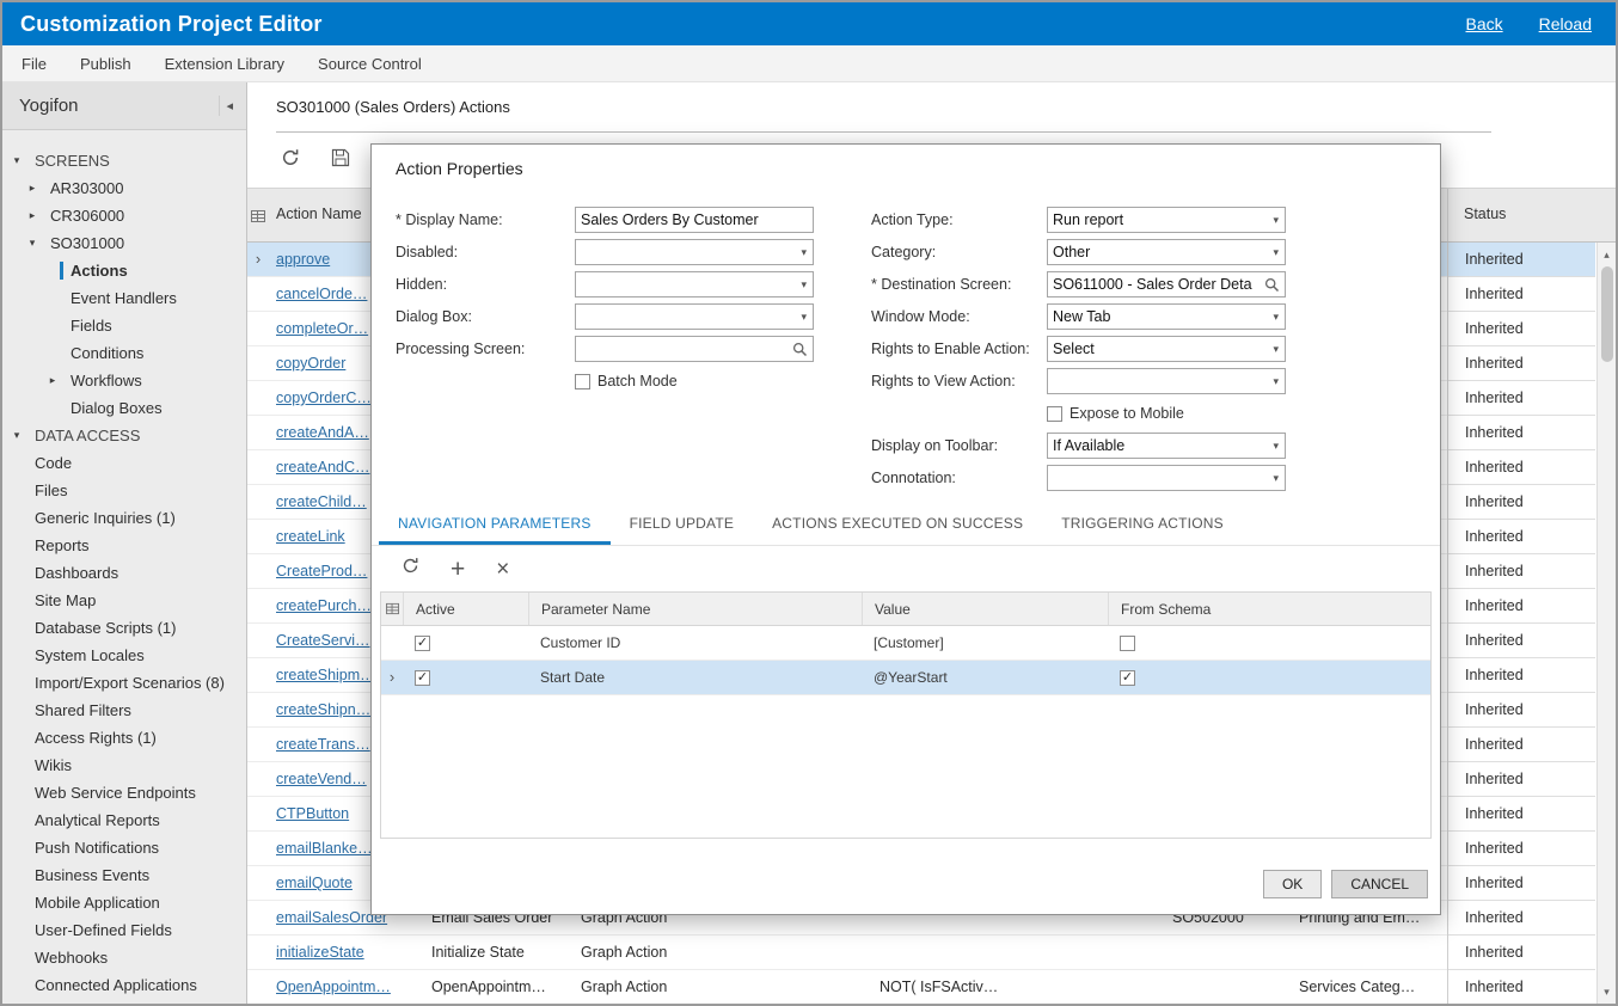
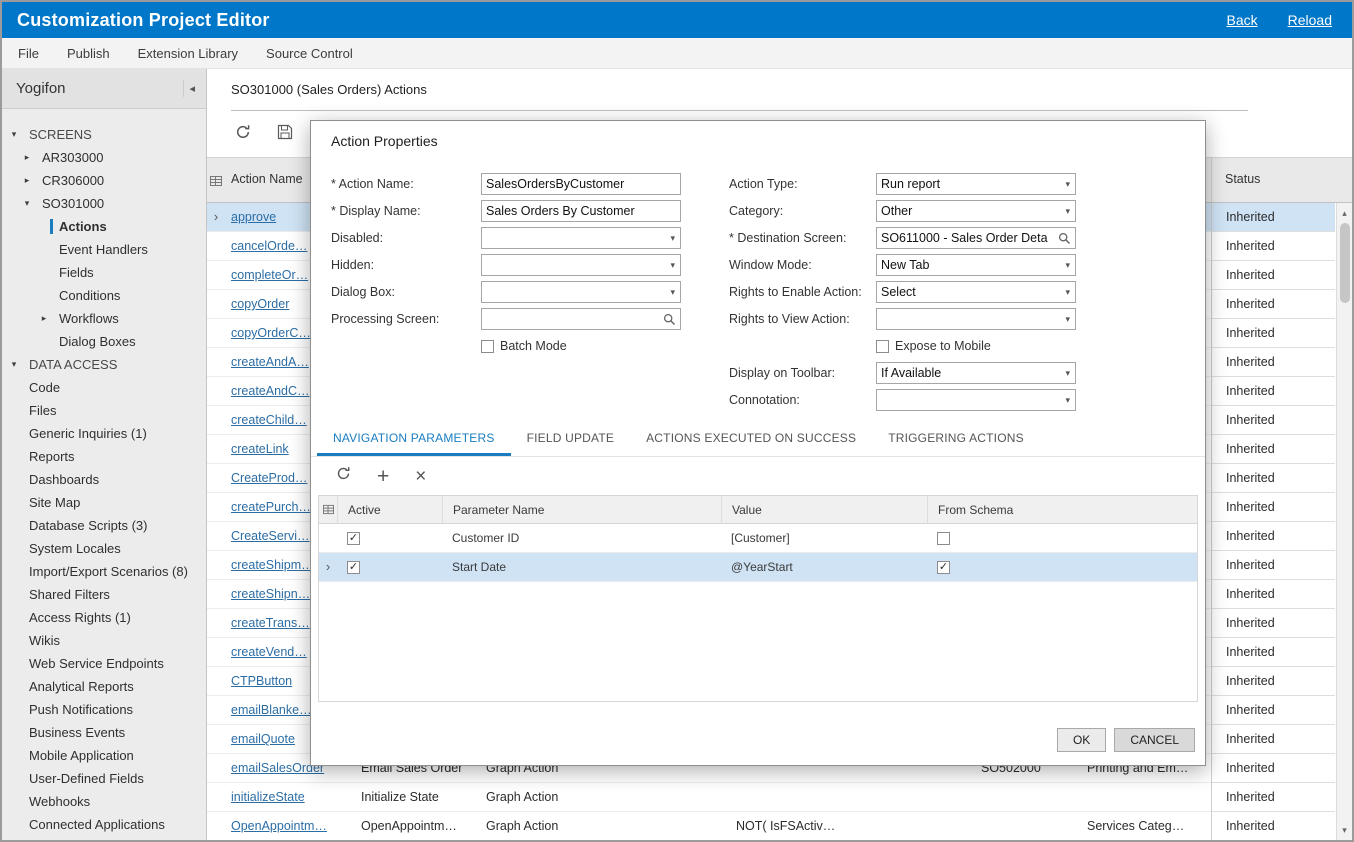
  Customization Project Editor
  Back
  Reload
  File
  Publish
  Extension Library
  Source Control
  Yogifon
  ◂
  ▾
  SCREENS
  ▸
  AR303000
  ▸
  CR306000
  ▾
  SO301000
  Actions
  Event Handlers
  Fields
  Conditions
  ▸
  Workflows
  Dialog Boxes
  ▾
  DATA ACCESS
  Code
  Files
  Generic Inquiries (1)
  Reports
  Dashboards
  Site Map
- Database Scripts (1)
+ Database Scripts (3)
  System Locales
  Import/Export Scenarios (8)
  Shared Filters
  Access Rights (1)
  Wikis
  Web Service Endpoints
  Analytical Reports
  Push Notifications
  Business Events
  Mobile Application
  User-Defined Fields
  Webhooks
  Connected Applications
  SO301000 (Sales Orders) Actions
  Action Name
  Status
  ›
  approve
  cancelOrde…
  completeOr…
  copyOrder
  copyOrderC…
  createAndA…
  createAndC…
  createChild…
  createLink
  CreateProd…
  createPurch…
  CreateServi…
  createShipm…
  createShipn…
  createTrans…
  createVend…
  CTPButton
  emailBlanke…
  emailQuote
  emailSalesOrder
  Email Sales Order
  Graph Action
  SO502000
  Printing and Em…
  initializeState
  Initialize State
  Graph Action
  OpenAppointm…
  OpenAppointm…
  Graph Action
  NOT( IsFSActiv…
  Services Categ…
  Inherited
  Inherited
  Inherited
  Inherited
  Inherited
  Inherited
  Inherited
  Inherited
  Inherited
  Inherited
  Inherited
  Inherited
  Inherited
  Inherited
  Inherited
  Inherited
  Inherited
  Inherited
  Inherited
  Inherited
  Inherited
  Inherited
  ▴
  ▾
  Action Properties
+ * Action Name:
+ SalesOrdersByCustomer
  * Display Name:
  Sales Orders By Customer
  Disabled:
  ▾
  Hidden:
  ▾
  Dialog Box:
  ▾
  Processing Screen:
  Batch Mode
  Action Type:
  Run report
  ▾
  Category:
  Other
  ▾
  * Destination Screen:
  SO611000 - Sales Order Deta
  Window Mode:
  New Tab
  ▾
  Rights to Enable Action:
  Select
  ▾
  Rights to View Action:
  ▾
  Expose to Mobile
  Display on Toolbar:
  If Available
  ▾
  Connotation:
  ▾
  NAVIGATION PARAMETERS
  FIELD UPDATE
  ACTIONS EXECUTED ON SUCCESS
  TRIGGERING ACTIONS
  +
  ×
  Active
  Parameter Name
  Value
  From Schema
  Customer ID
  [Customer]
  ›
  Start Date
  @YearStart
  OK
  CANCEL
